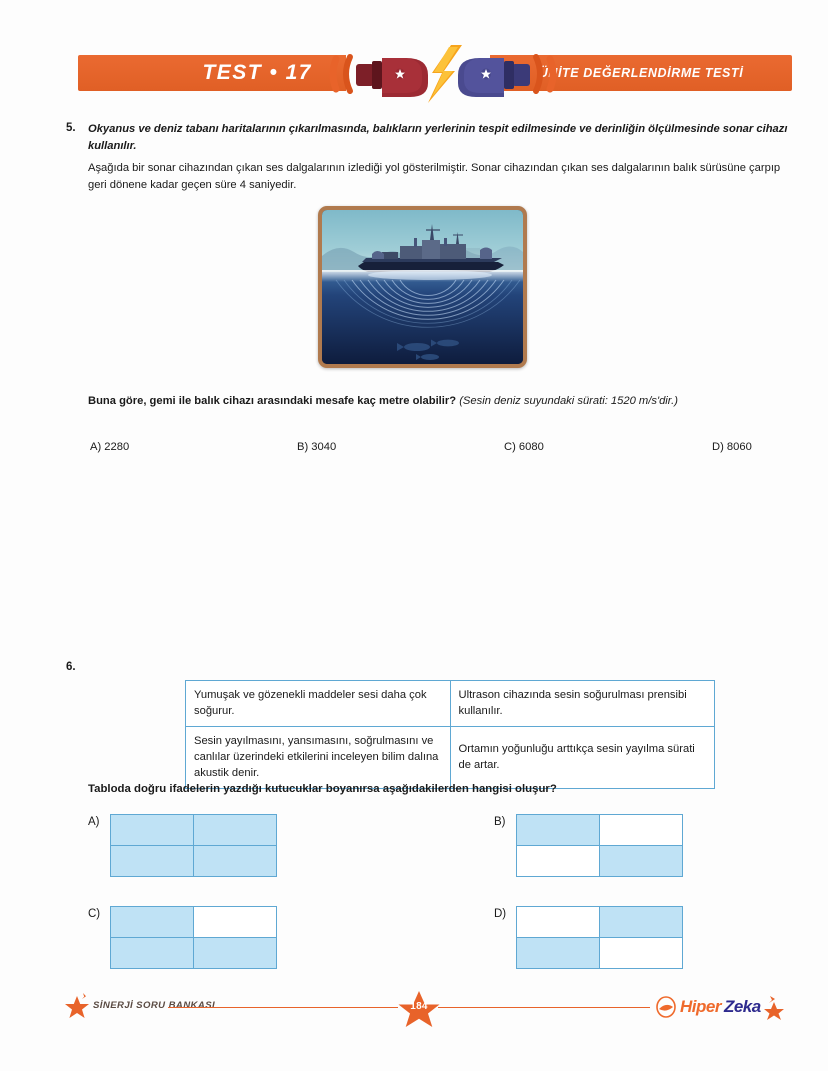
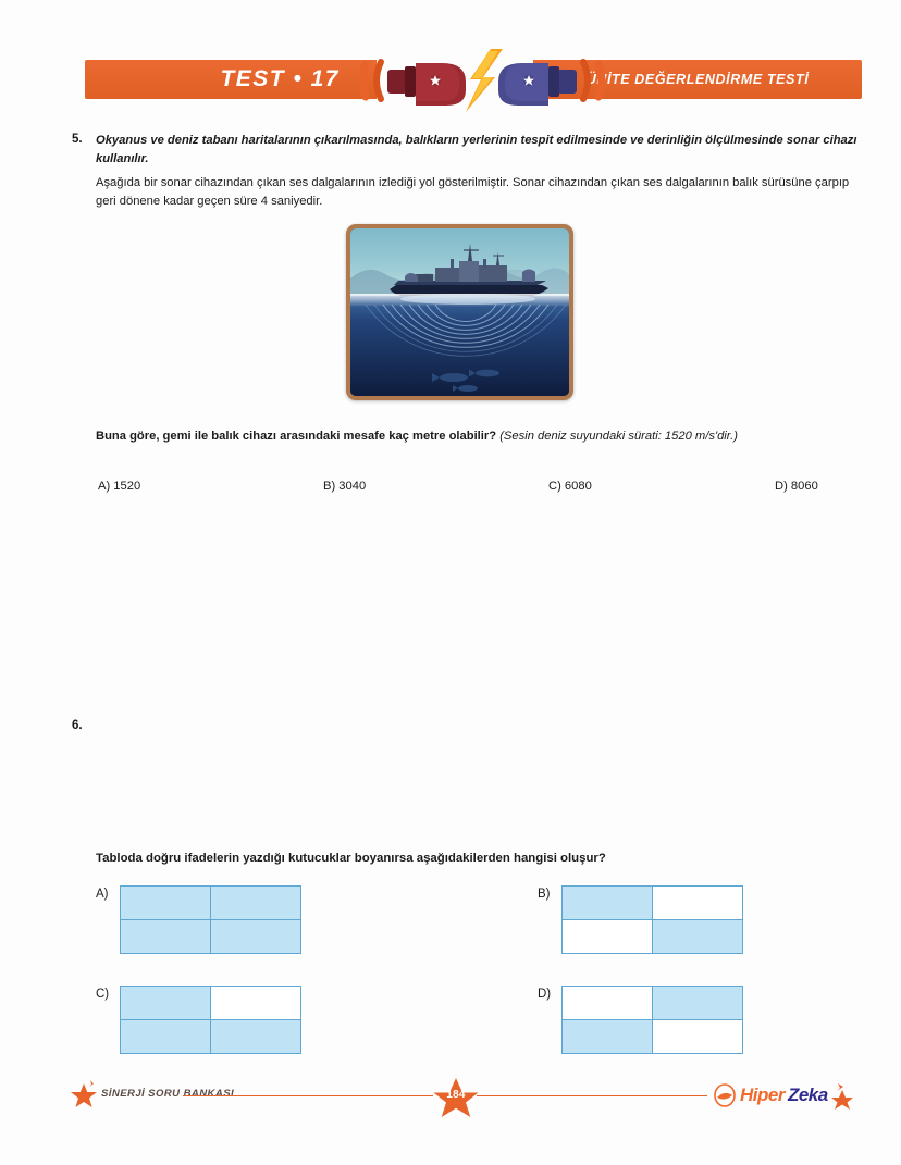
  TEST • 17
  ÜİTE DEĞERLENDİRME TESTİ
  5.
  Okyanus ve deniz tabanı haritalarının çıkarılmasında, balıkların yerlerinin tespit edilmesinde ve derinliğin ölçülmesinde sonar cihazı kullanılır.
  Aşağıda bir sonar cihazından çıkan ses dalgalarının izlediği yol gösterilmiştir. Sonar cihazından çıkan ses dalgalarının balık sürüsüne çarpıp geri dönene kadar geçen süre 4 saniyedir.
  Buna göre, gemi ile balık cihazı arasındaki mesafe kaç metre olabilir? (Sesin deniz suyundaki sürati: 1520 m/s'dir.)
- A) 2280
+ A) 1520
  B) 3040
  C) 6080
  D) 8060
  6.
- Yumuşak ve gözenekli maddeler sesi daha çok soğurur.	Ultrason cihazında sesin soğurulması prensibi kullanılır.
- Sesin yayılmasını, yansımasını, soğrulmasını ve canlılar üzerindeki etkilerini inceleyen bilim dalına akustik denir.	Ortamın yoğunluğu arttıkça sesin yayılma sürati de artar.
  Tabloda doğru ifadelerin yazdığı kutucuklar boyanırsa aşağıdakilerden hangisi oluşur?
  A)
  B)
  C)
  D)
  SİNERJİ SORU BANKASI
  184
  Hiper
  Zeka
